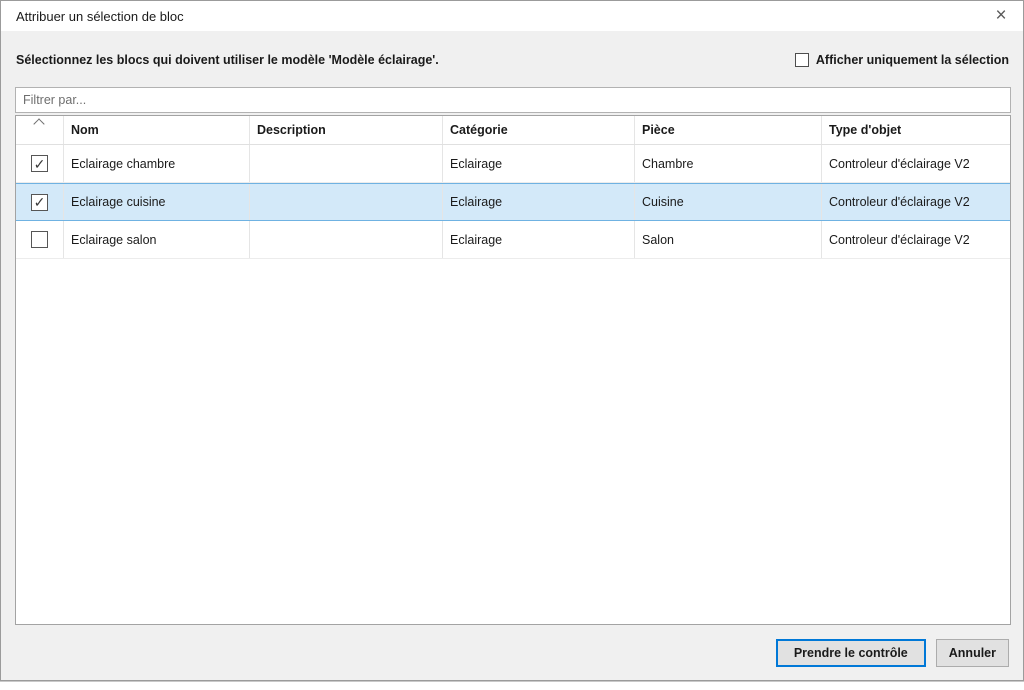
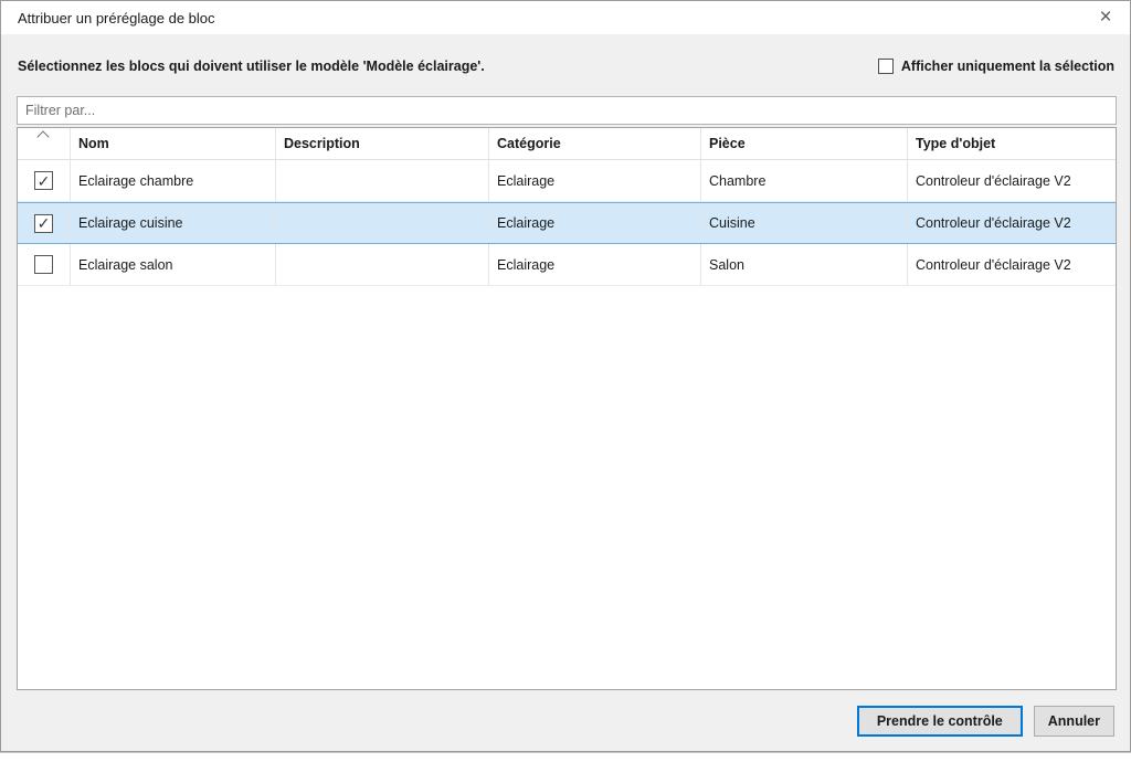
- Attribuer un sélection de bloc
+ Attribuer un préréglage de bloc
  ×
  Sélectionnez les blocs qui doivent utiliser le modèle 'Modèle éclairage'.
  Afficher uniquement la sélection
  Filtrer par...
  Nom
  Description
  Catégorie
  Pièce
  Type d'objet
  Eclairage chambre
  Eclairage
  Chambre
  Controleur d'éclairage V2
  Eclairage cuisine
  Eclairage
  Cuisine
  Controleur d'éclairage V2
  Eclairage salon
  Eclairage
  Salon
  Controleur d'éclairage V2
  Prendre le contrôle
  Annuler
